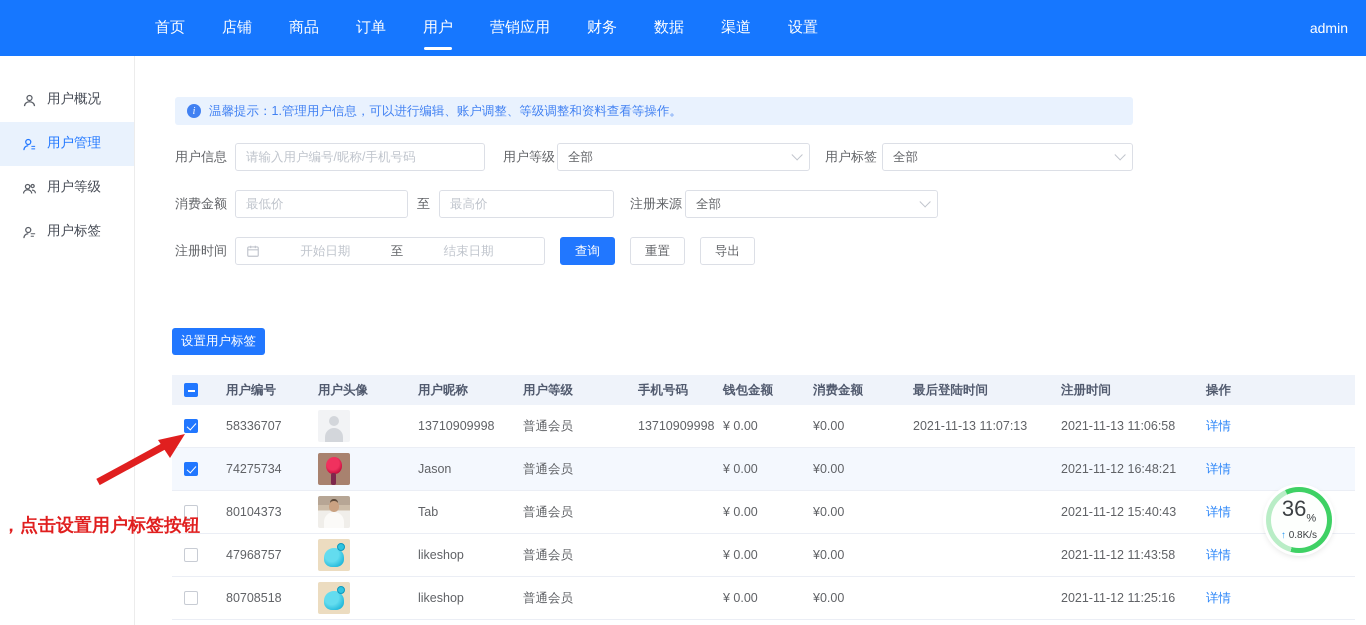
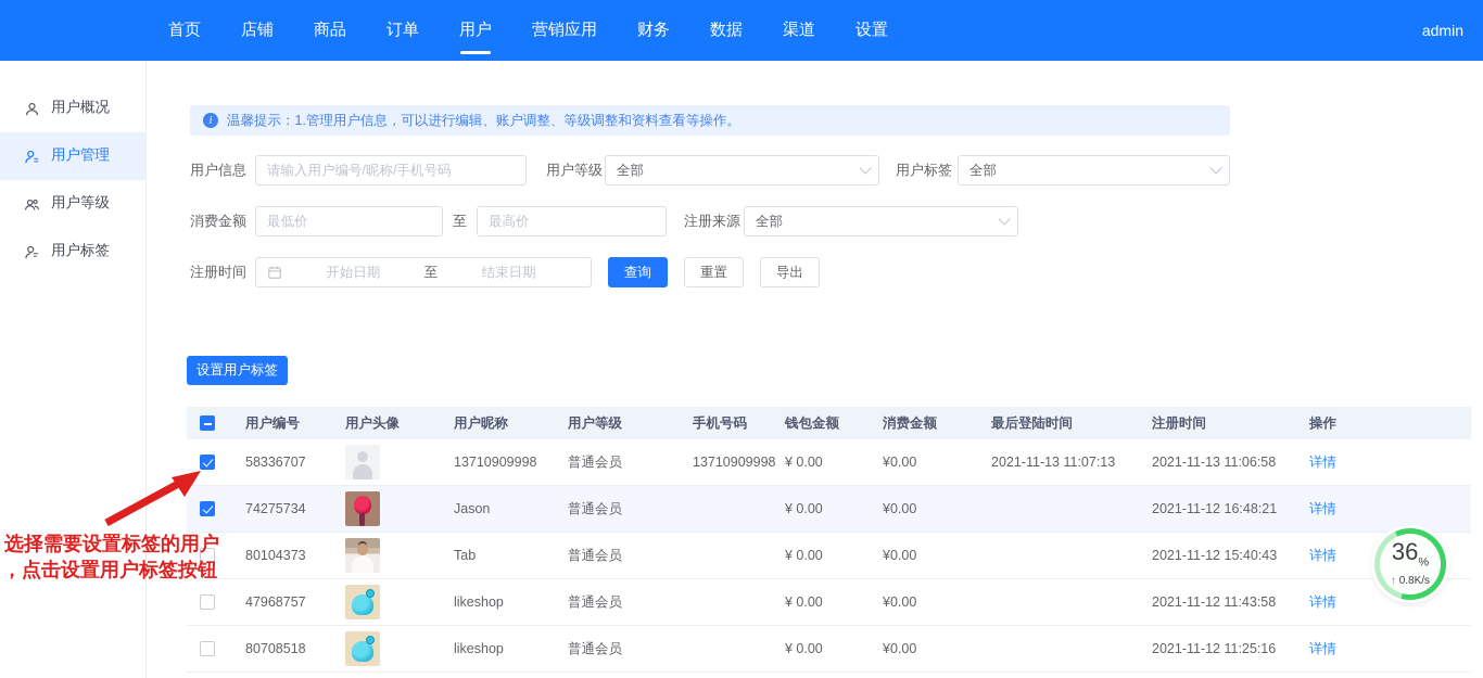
  首页
  店铺
  商品
  订单
  用户
  营销应用
  财务
  数据
  渠道
  设置
  admin
  用户概况
  用户管理
  用户等级
  用户标签
  i
  温馨提示：1.管理用户信息，可以进行编辑、账户调整、等级调整和资料查看等操作。
  用户信息
  请输入用户编号/昵称/手机号码
  用户等级
  全部
  用户标签
  全部
  消费金额
  最低价
  至
  最高价
  注册来源
  全部
  注册时间
  开始日期
  至
  结束日期
  查询
  重置
  导出
  设置用户标签
  用户编号
  用户头像
  用户昵称
  用户等级
  手机号码
  钱包金额
  消费金额
  最后登陆时间
  注册时间
  操作
  58336707
  13710909998
  普通会员
  13710909998
  ¥ 0.00
  ¥0.00
  2021-11-13 11:07:13
  2021-11-13 11:06:58
  详情
  74275734
  Jason
  普通会员
  ¥ 0.00
  ¥0.00
  2021-11-12 16:48:21
  详情
  80104373
  Tab
  普通会员
  ¥ 0.00
  ¥0.00
  2021-11-12 15:40:43
  详情
  47968757
  likeshop
  普通会员
  ¥ 0.00
  ¥0.00
  2021-11-12 11:43:58
  详情
  80708518
  likeshop
  普通会员
  ¥ 0.00
  ¥0.00
  2021-11-12 11:25:16
  详情
+ 选择需要设置标签的用户
  ，点击设置用户标签按钮
  36%
  ↑ 0.8K/s
